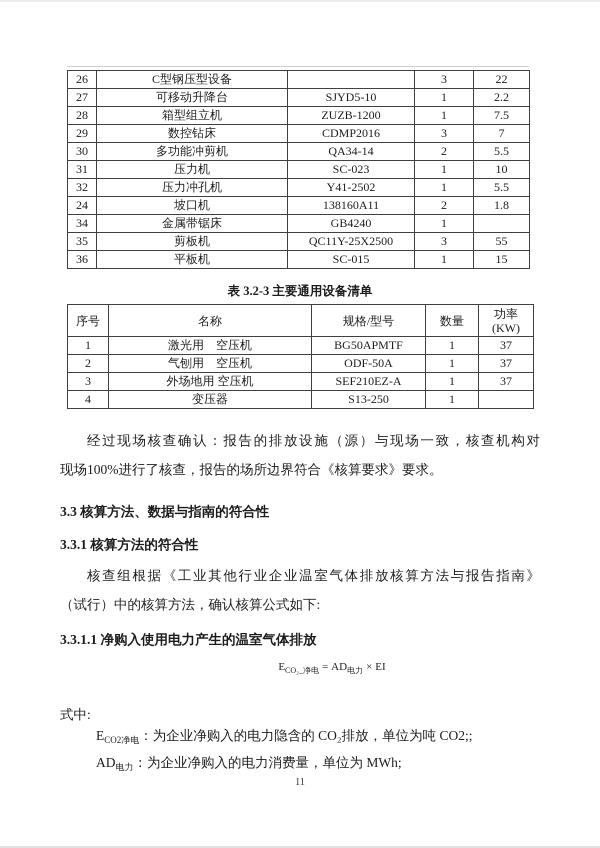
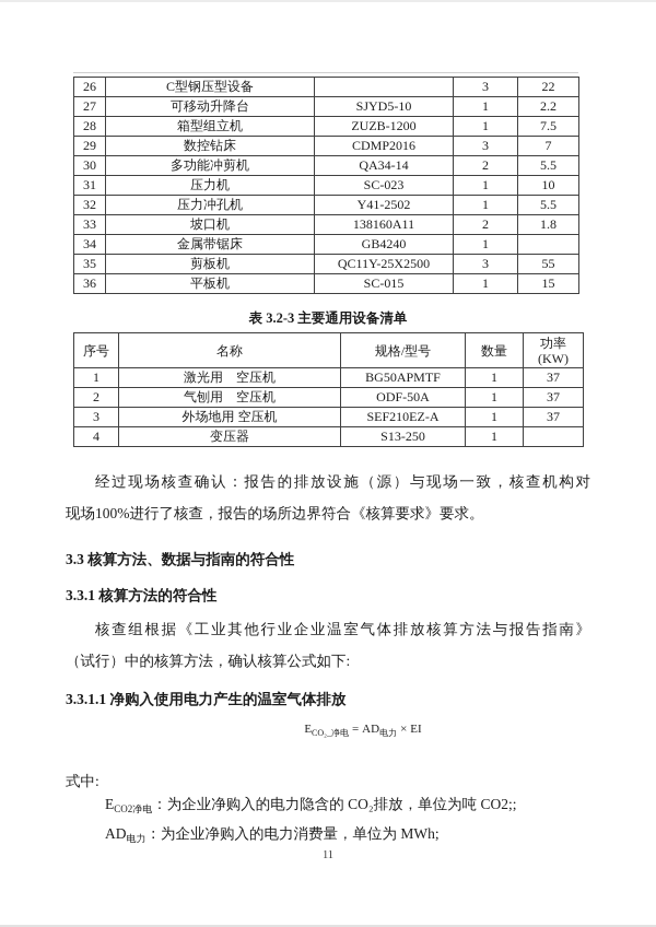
  26	C型钢压型设备		3	22
  27	可移动升降台	SJYD5-10	1	2.2
  28	箱型组立机	ZUZB-1200	1	7.5
  29	数控钻床	CDMP2016	3	7
  30	多功能冲剪机	QA34-14	2	5.5
  31	压力机	SC-023	1	10
  32	压力冲孔机	Y41-2502	1	5.5
- 24	坡口机	138160A11	2	1.8
+ 33	坡口机	138160A11	2	1.8
  34	金属带锯床	GB4240	1
  35	剪板机	QC11Y-25X2500	3	55
  36	平板机	SC-015	1	15
  表 3.2-3 主要通用设备清单
  序号	名称	规格/型号	数量	功率 (KW)
  1	激光用 空压机	BG50APMTF	1	37
  2	气刨用 空压机	ODF-50A	1	37
  3	外场地用 空压机	SEF210EZ-A	1	37
  4	变压器	S13-250	1
  经过现场核查确认：报告的排放设施（源）与现场一致，核查机构对
  现场100%进行了核查，报告的场所边界符合《核算要求》要求。
  3.3 核算方法、数据与指南的符合性
  3.3.1 核算方法的符合性
  核查组根据《工业其他行业企业温室气体排放核算方法与报告指南》
  （试行）中的核算方法，确认核算公式如下:
  3.3.1.1 净购入使用电力产生的温室气体排放
  ECO₂_净电 = AD电力 × EI
  式中:
  ECO2净电：为企业净购入的电力隐含的 CO₂排放，单位为吨 CO2;;
  AD电力：为企业净购入的电力消费量，单位为 MWh;
  11
